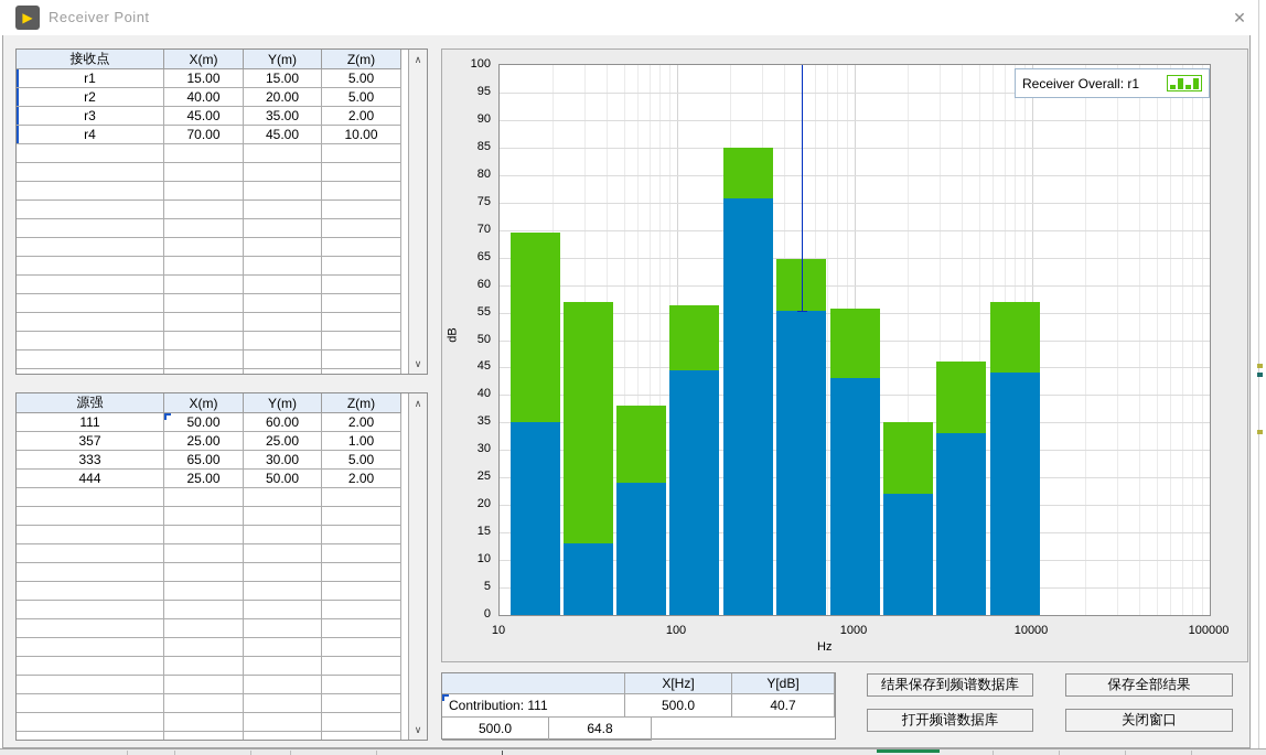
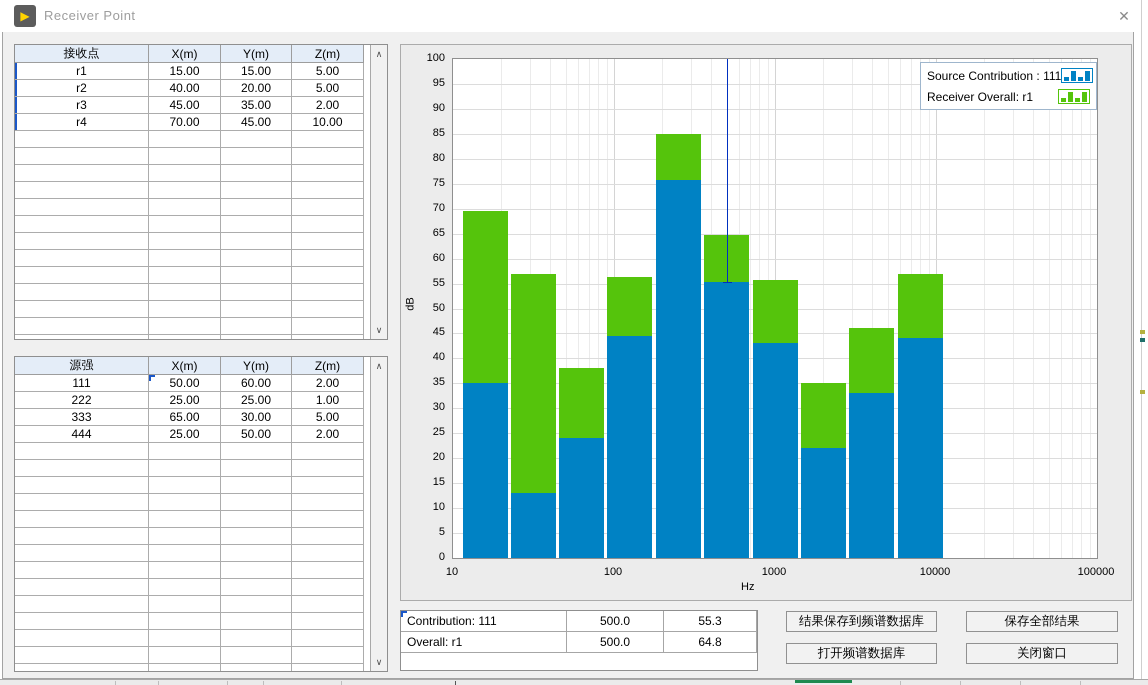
  ▶
  Receiver Point
  ✕
  接收点
  X(m)
  Y(m)
  Z(m)
  r1
  15.00
  15.00
  5.00
  r2
  40.00
  20.00
  5.00
  r3
  45.00
  35.00
  2.00
  r4
  70.00
  45.00
  10.00
  ∧
  ∨
  源强
  X(m)
  Y(m)
  Z(m)
  111
  50.00
  60.00
  2.00
- 357
+ 222
  25.00
  25.00
  1.00
  333
  65.00
  30.00
  5.00
  444
  25.00
  50.00
  2.00
  ∧
  ∨
  Hz
  0
  5
  10
  15
  20
  25
  30
  35
  40
  45
  50
  55
  60
  65
  70
  75
  80
  85
  90
  95
  100
  10
  100
  1000
  10000
  100000
+ Source Contribution : 111
  Receiver Overall: r1
- X[Hz]
- Y[dB]
  Contribution: 111
  500.0
- 40.7
+ 55.3
+ Overall: r1
  500.0
  64.8
  结果保存到频谱数据库
  保存全部结果
  打开频谱数据库
  关闭窗口
